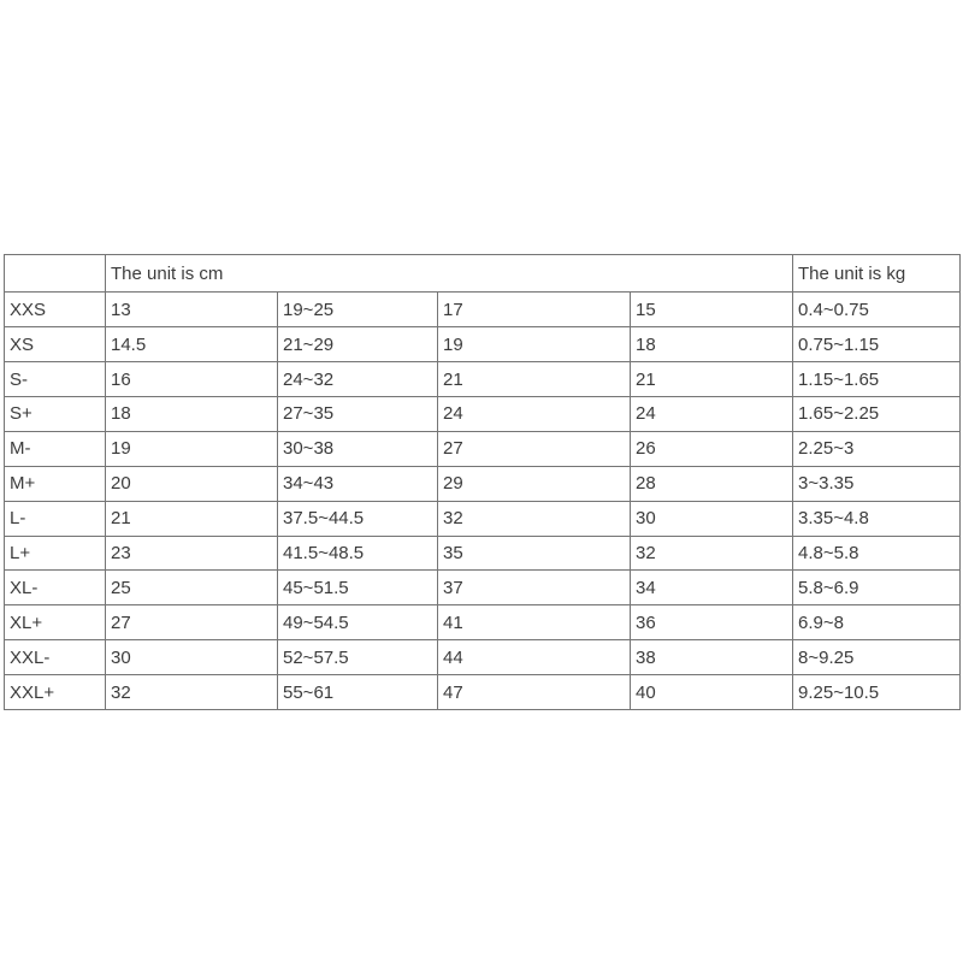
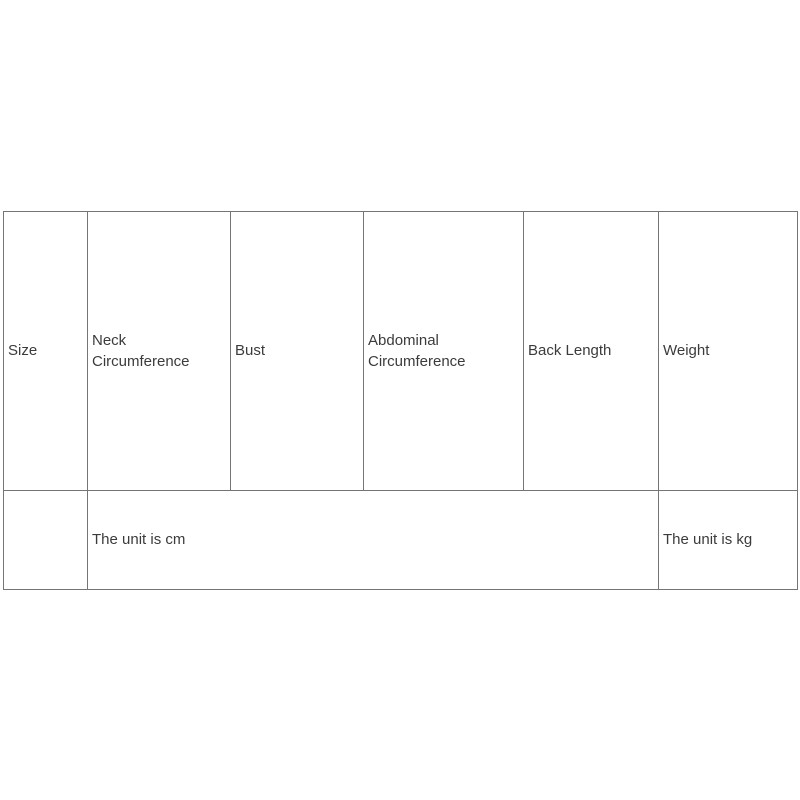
+ Size	Neck Circumference	Bust	Abdominal Circumference	Back Length	Weight
  	The unit is cm	The unit is kg
- XXS	13	19~25	17	15	0.4~0.75
- XS	14.5	21~29	19	18	0.75~1.15
- S-	16	24~32	21	21	1.15~1.65
- S+	18	27~35	24	24	1.65~2.25
- M-	19	30~38	27	26	2.25~3
- M+	20	34~43	29	28	3~3.35
- L-	21	37.5~44.5	32	30	3.35~4.8
- L+	23	41.5~48.5	35	32	4.8~5.8
- XL-	25	45~51.5	37	34	5.8~6.9
- XL+	27	49~54.5	41	36	6.9~8
- XXL-	30	52~57.5	44	38	8~9.25
- XXL+	32	55~61	47	40	9.25~10.5
